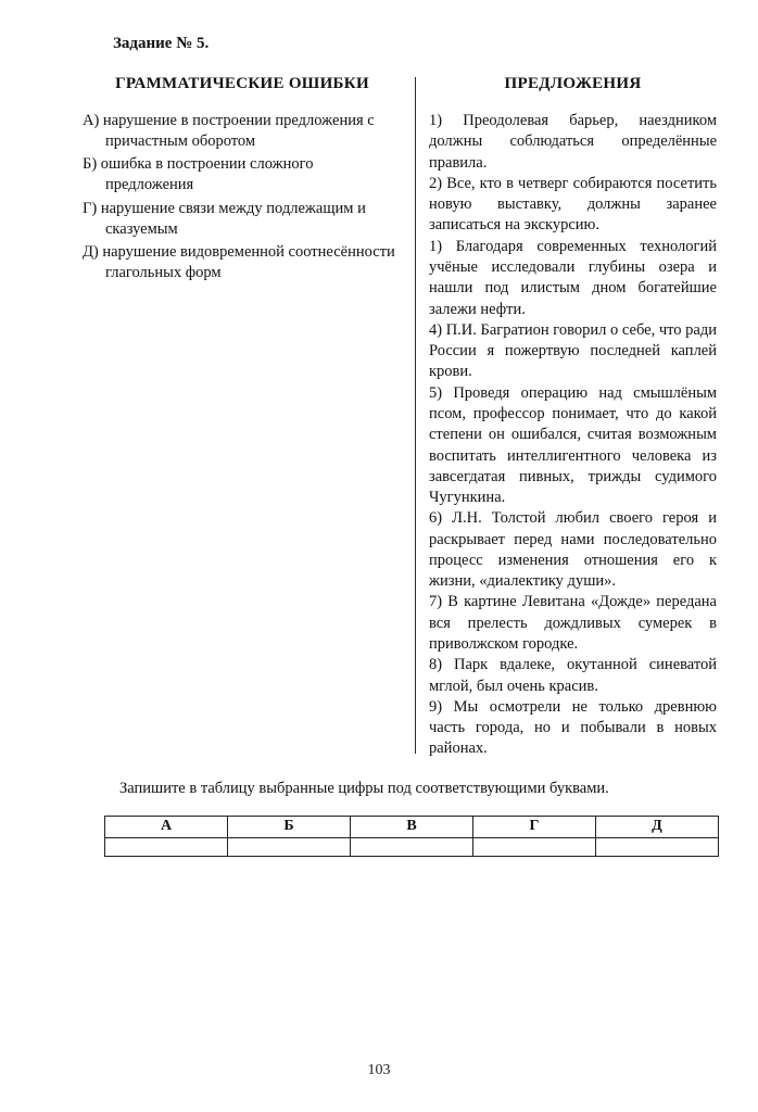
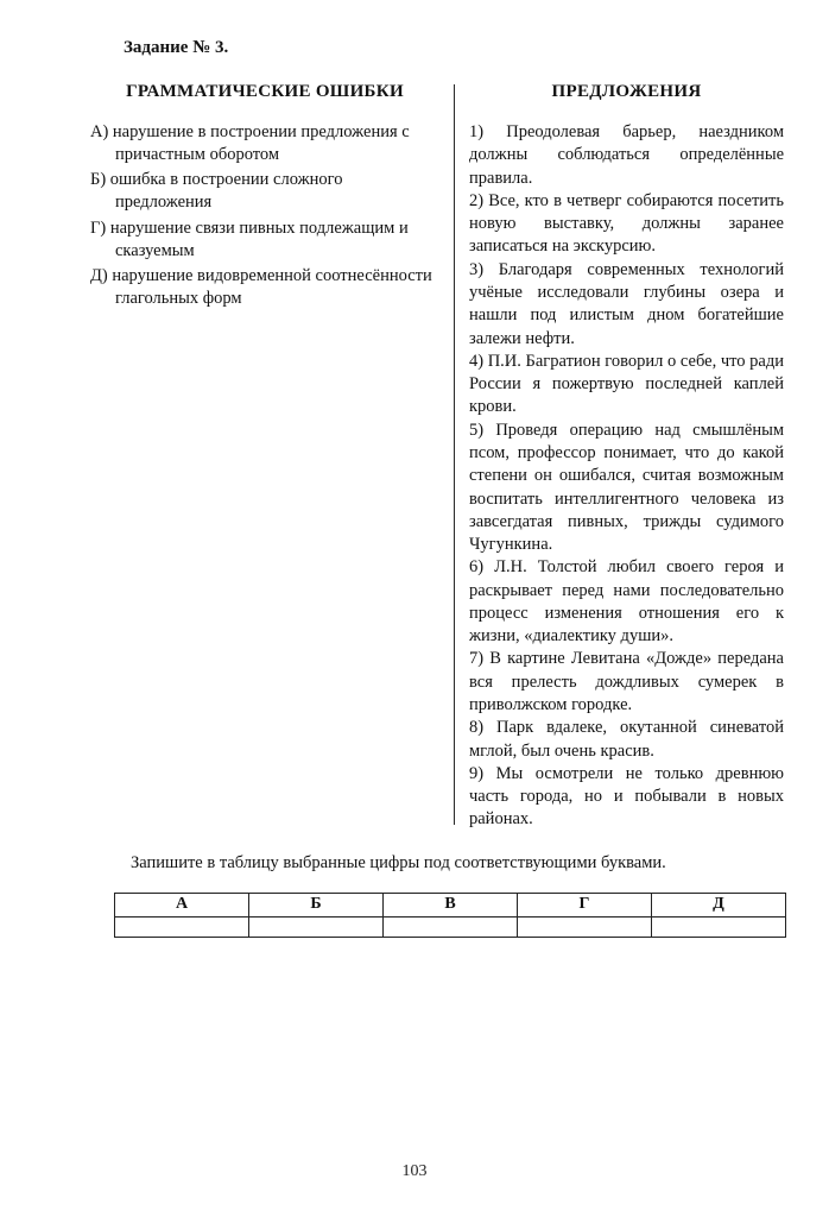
- Задание № 5.
+ Задание № 3.
  ГРАММАТИЧЕСКИЕ ОШИБКИ
  А) нарушение в построении предложения с причастным оборотом
  Б) ошибка в построении сложного предложения
- Г) нарушение связи между подлежащим и сказуемым
+ Г) нарушение связи пивных подлежащим и сказуемым
  Д) нарушение видовременной соотнесённости глагольных форм
  ПРЕДЛОЖЕНИЯ
  1) Преодолевая барьер, наездником должны соблюдаться определённые правила.
  2) Все, кто в четверг собираются посетить новую выставку, должны заранее записаться на экскурсию.
- 1) Благодаря современных технологий учёные исследовали глубины озера и нашли под илистым дном богатейшие залежи нефти.
+ 3) Благодаря современных технологий учёные исследовали глубины озера и нашли под илистым дном богатейшие залежи нефти.
  4) П.И. Багратион говорил о себе, что ради России я пожертвую последней каплей крови.
  5) Проведя операцию над смышлёным псом, профессор понимает, что до какой степени он ошибался, считая возможным воспитать интеллигентного человека из завсегдатая пивных, трижды судимого Чугункина.
  6) Л.Н. Толстой любил своего героя и раскрывает перед нами последовательно процесс изменения отношения его к жизни, «диалектику души».
  7) В картине Левитана «Дожде» передана вся прелесть дождливых сумерек в приволжском городке.
  8) Парк вдалеке, окутанной синеватой мглой, был очень красив.
  9) Мы осмотрели не только древнюю часть города, но и побывали в новых районах.
  Запишите в таблицу выбранные цифры под соответствующими буквами.
  А	Б	В	Г	Д
  103
